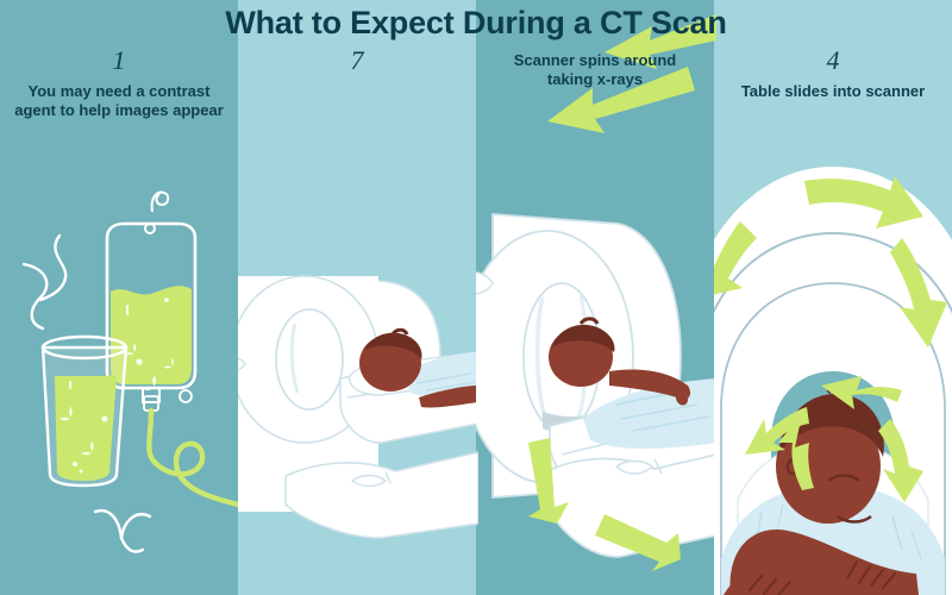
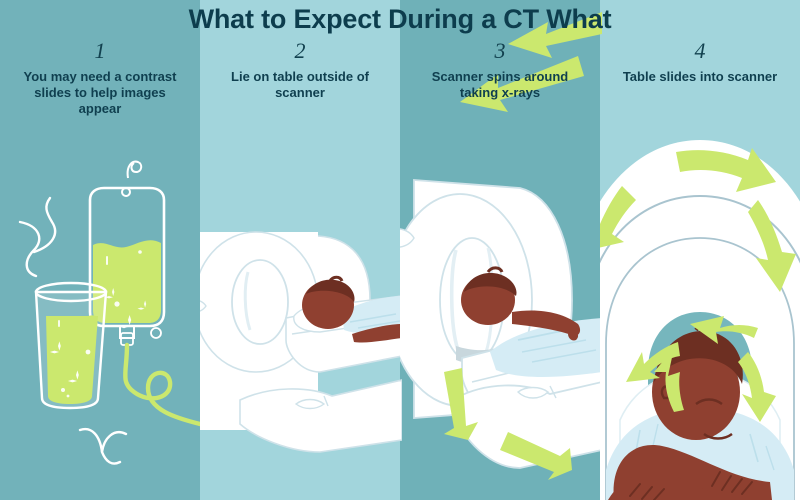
- What to Expect During a CT Scan
+ What to Expect During a CT What
  1
- You may need a contrast agent to help images appear
+ You may need a contrast slides to help images appear
- 7
+ 2
+ Lie on table outside of scanner
+ 3
  Scanner spins around taking x-rays
  4
  Table slides into scanner
